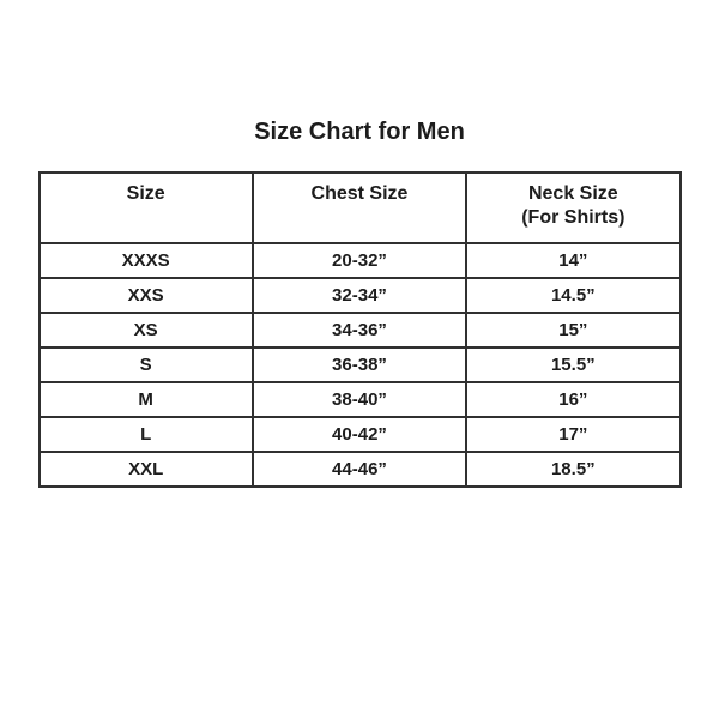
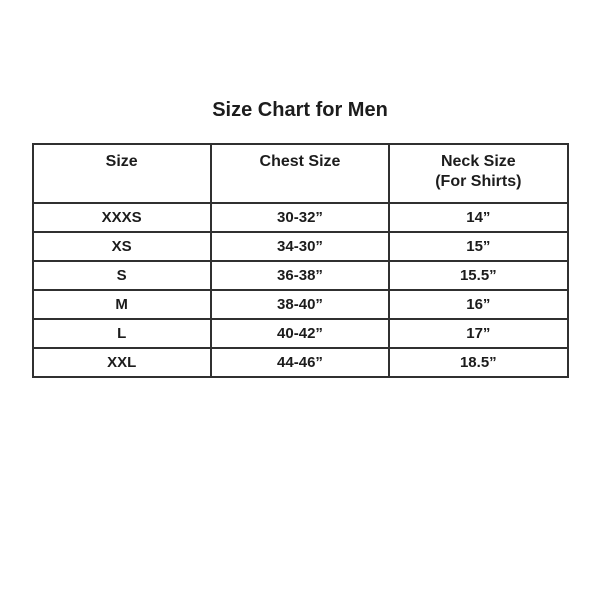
  Size Chart for Men
  Size	Chest Size	Neck Size (For Shirts)
- XXXS	20-32”	14”
+ XXXS	30-32”	14”
- XXS	32-34”	14.5”
- XS	34-36”	15”
+ XS	34-30”	15”
  S	36-38”	15.5”
  M	38-40”	16”
  L	40-42”	17”
  XXL	44-46”	18.5”
